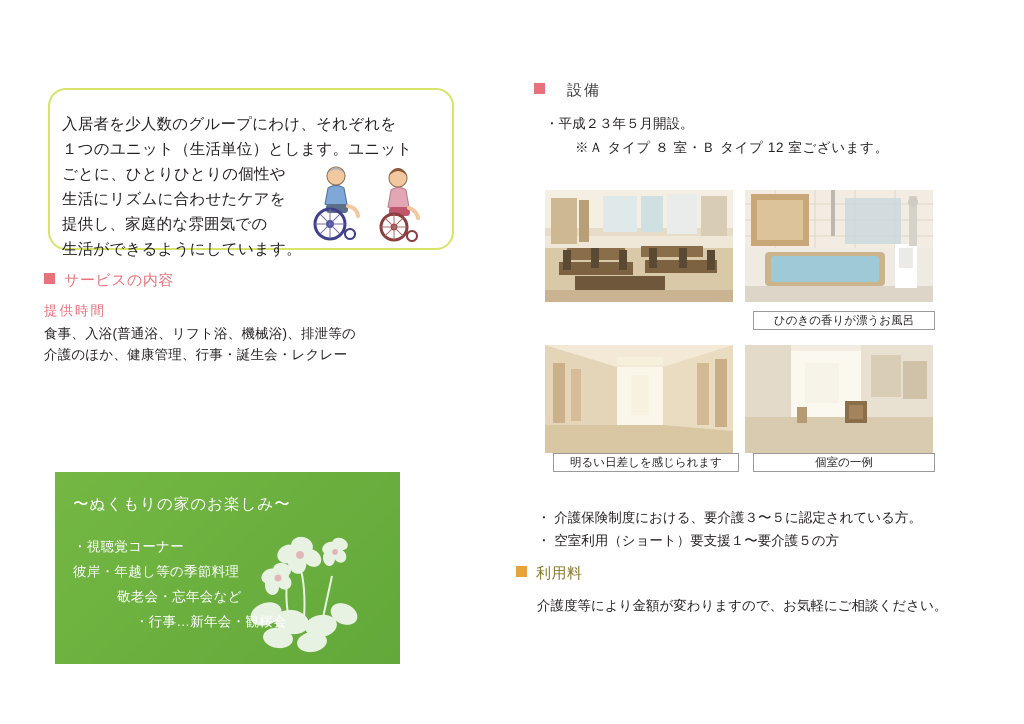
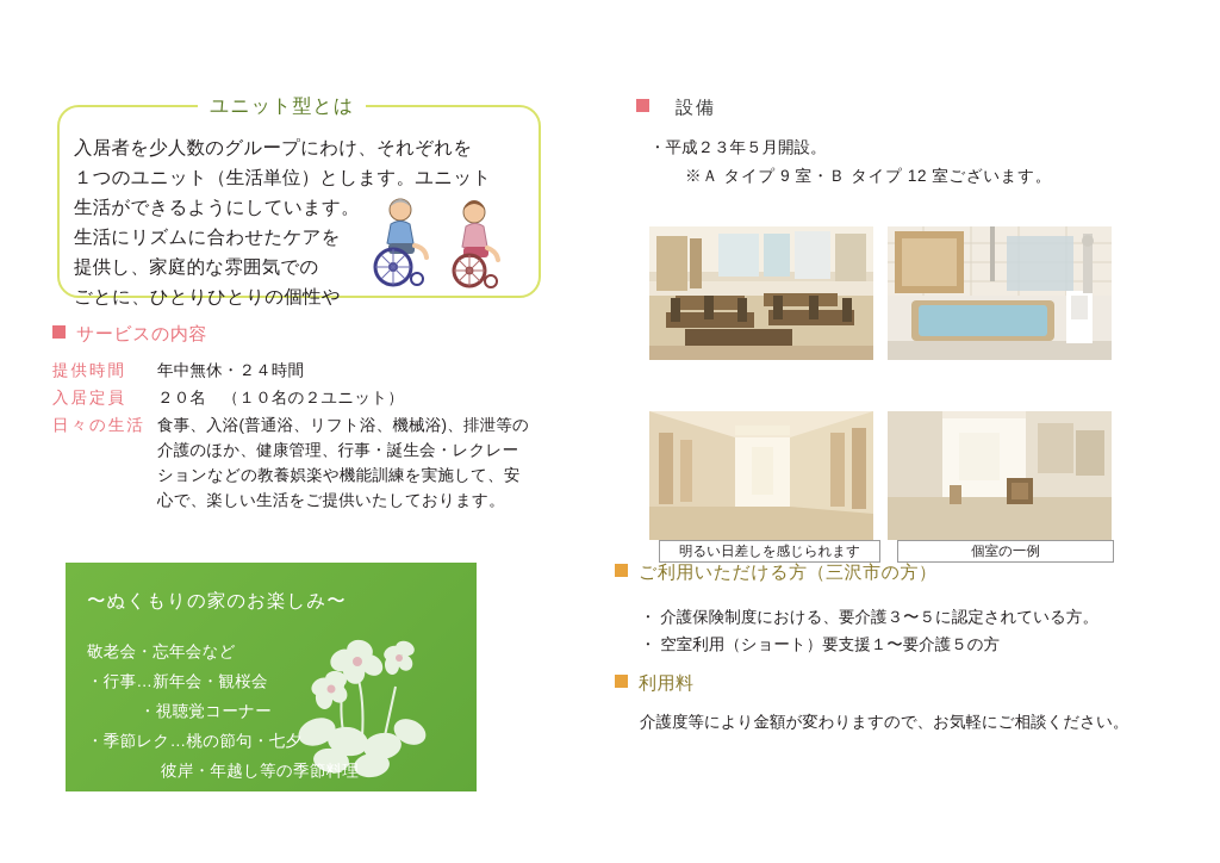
+ ユニット型とは
  入居者を少人数のグループにわけ、それぞれを
  １つのユニット（生活単位）とします。ユニット
- ごとに、ひとりひとりの個性や
+ 生活ができるようにしています。
  生活にリズムに合わせたケアを
  提供し、家庭的な雰囲気での
- 生活ができるようにしています。
+ ごとに、ひとりひとりの個性や
  サービスの内容
  提供時間
+ 年中無休・２４時間
+ 入居定員
+ ２０名 （１０名の２ユニット）
+ 日々の生活
  食事、入浴(普通浴、リフト浴、機械浴)、排泄等の
  介護のほか、健康管理、行事・誕生会・レクレー
+ ションなどの教養娯楽や機能訓練を実施して、安
+ 心で、楽しい生活をご提供いたしております。
  〜ぬくもりの家のお楽しみ〜
- ・視聴覚コーナー
+ 敬老会・忘年会など
- 彼岸・年越し等の季節料理
+ ・行事…新年会・観桜会
- 敬老会・忘年会など
+ ・視聴覚コーナー
+ ・季節レク…桃の節句・七夕
- ・行事…新年会・観桜会
+ 彼岸・年越し等の季節料理
  設備
  ・平成２３年５月開設。
- ※Ａ タイプ ８ 室・Ｂ タイプ 12 室ございます。
+ ※Ａ タイプ 9 室・Ｂ タイプ 12 室ございます。
- ひのきの香りが漂うお風呂
  明るい日差しを感じられます
  個室の一例
+ ご利用いただける方（三沢市の方）
  ・ 介護保険制度における、要介護３〜５に認定されている方。
  ・ 空室利用（ショート）要支援１〜要介護５の方
  利用料
  介護度等により金額が変わりますので、お気軽にご相談ください。
